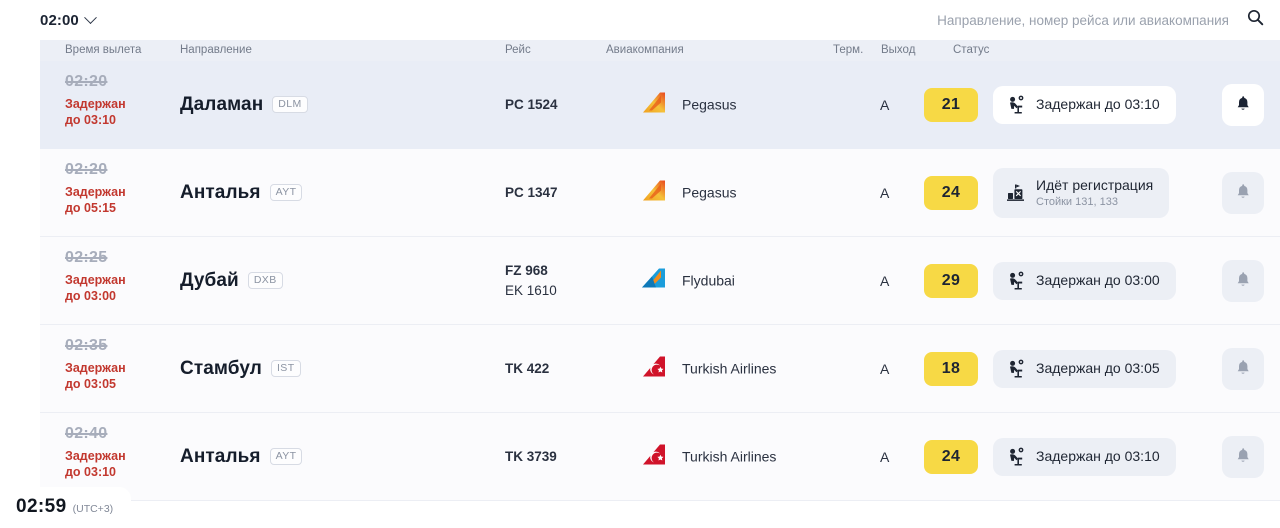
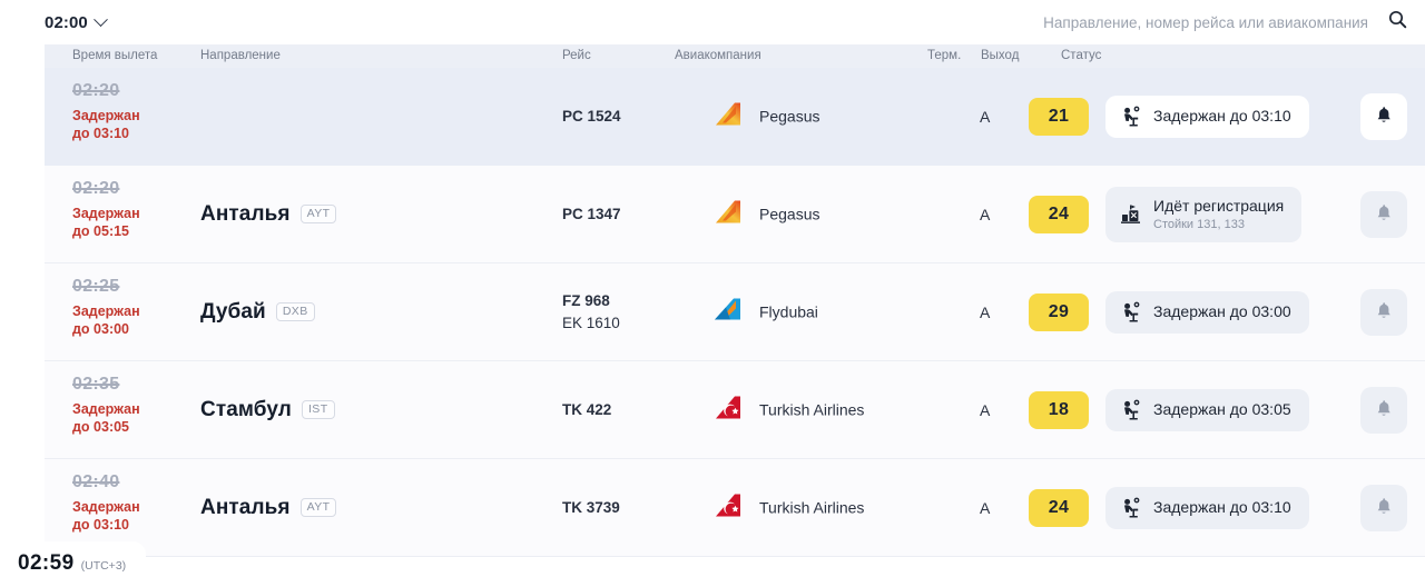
  02:00
  Направление, номер рейса или авиакомпания
  Время вылета
  Направление
  Рейс
  Авиакомпания
  Терм.
  Выход
  Статус
  02:20
  Задержан
  до 03:10
- Даламан
- DLM
  PC 1524
  Pegasus
  A
  21
  Задержан до 03:10
  02:20
  Задержан
  до 05:15
  Анталья
  AYT
  PC 1347
  Pegasus
  A
  24
  Идёт регистрация
  Стойки 131, 133
  02:25
  Задержан
  до 03:00
  Дубай
  DXB
  FZ 968
  EK 1610
  Flydubai
  A
  29
  Задержан до 03:00
  02:35
  Задержан
  до 03:05
  Стамбул
  IST
  TK 422
  Turkish Airlines
  A
  18
  Задержан до 03:05
  02:40
  Задержан
  до 03:10
  Анталья
  AYT
  TK 3739
  Turkish Airlines
  A
  24
  Задержан до 03:10
  02:59
  (UTC+3)
